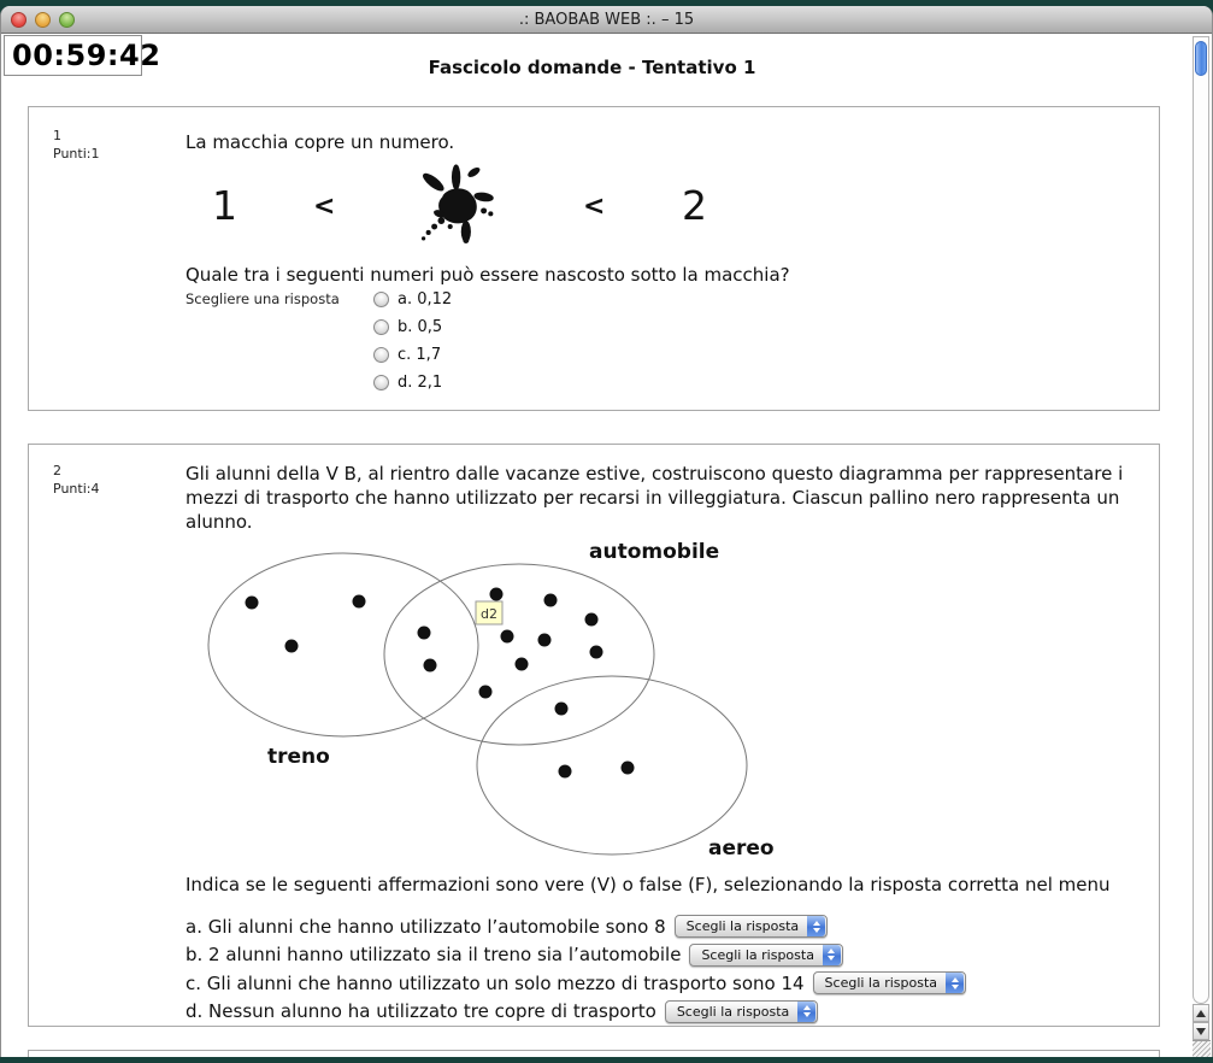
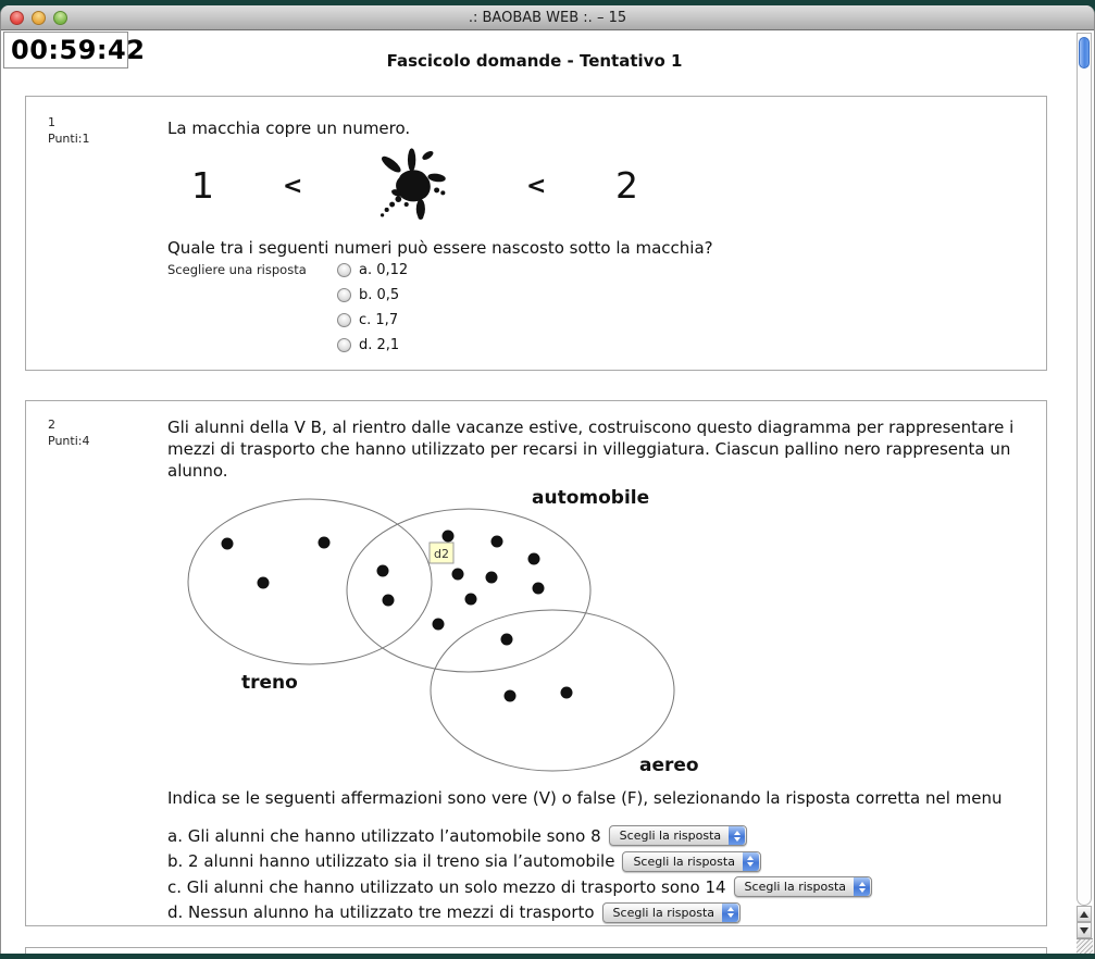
  .: BAOBAB WEB :. – 15
  00:59:42
  Fascicolo domande - Tentativo 1
  1
  Punti:1
  La macchia copre un numero.
  1
  <
  <
  2
  Quale tra i seguenti numeri può essere nascosto sotto la macchia?
  Scegliere una risposta
  a. 0,12
  b. 0,5
  c. 1,7
  d. 2,1
  2
  Punti:4
  Gli alunni della V B, al rientro dalle vacanze estive, costruiscono questo diagramma per rappresentare i mezzi di trasporto che hanno utilizzato per recarsi in villeggiatura. Ciascun pallino nero rappresenta un alunno.
  automobile
  treno
  aereo
  d2
  Indica se le seguenti affermazioni sono vere (V) o false (F), selezionando la risposta corretta nel menu
  a. Gli alunni che hanno utilizzato l’automobile sono 8
  Scegli la risposta
  b. 2 alunni hanno utilizzato sia il treno sia l’automobile
  Scegli la risposta
  c. Gli alunni che hanno utilizzato un solo mezzo di trasporto sono 14
  Scegli la risposta
- d. Nessun alunno ha utilizzato tre copre di trasporto
+ d. Nessun alunno ha utilizzato tre mezzi di trasporto
  Scegli la risposta
